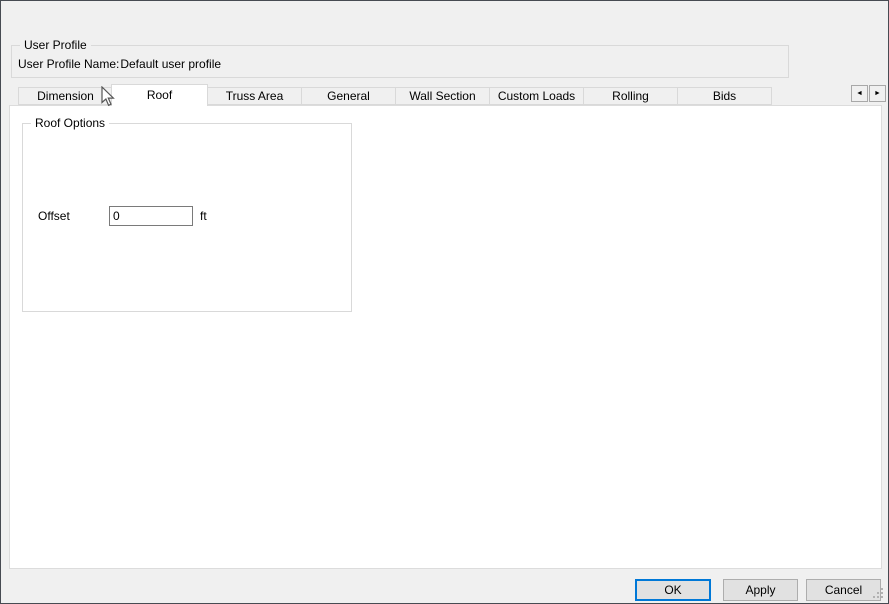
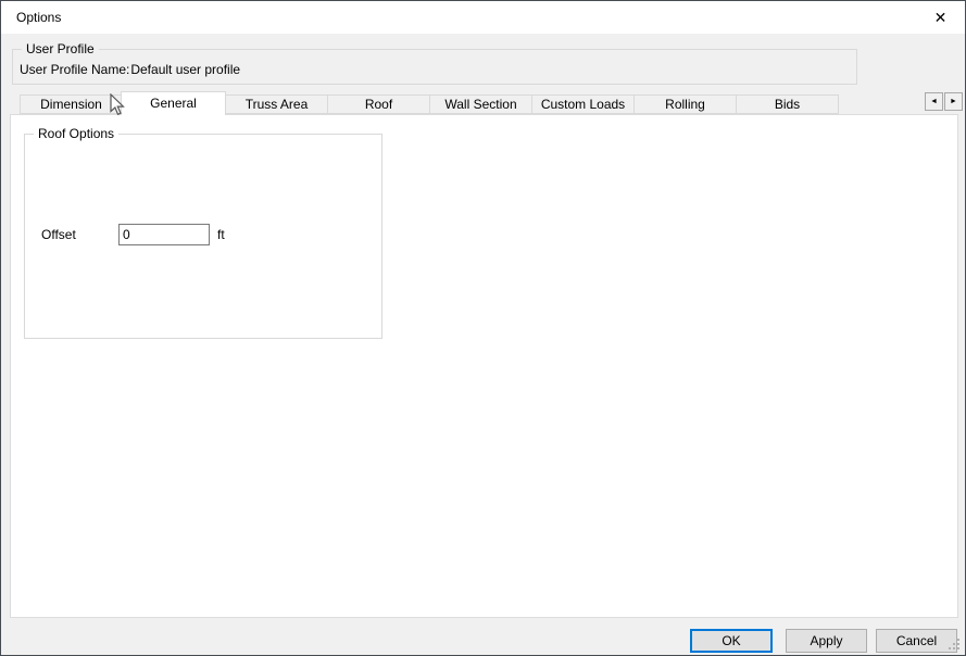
+ Options
+ ✕
  User Profile
  User Profile Name Default user profile
  Dimension
- Roof
+ General
  Truss Area
- General
+ Roof
  Wall Section
  Custom Loads
  Rolling
  Bids
  Roof Options
  Offset 0 ft
  OK
  Apply
  Cancel
